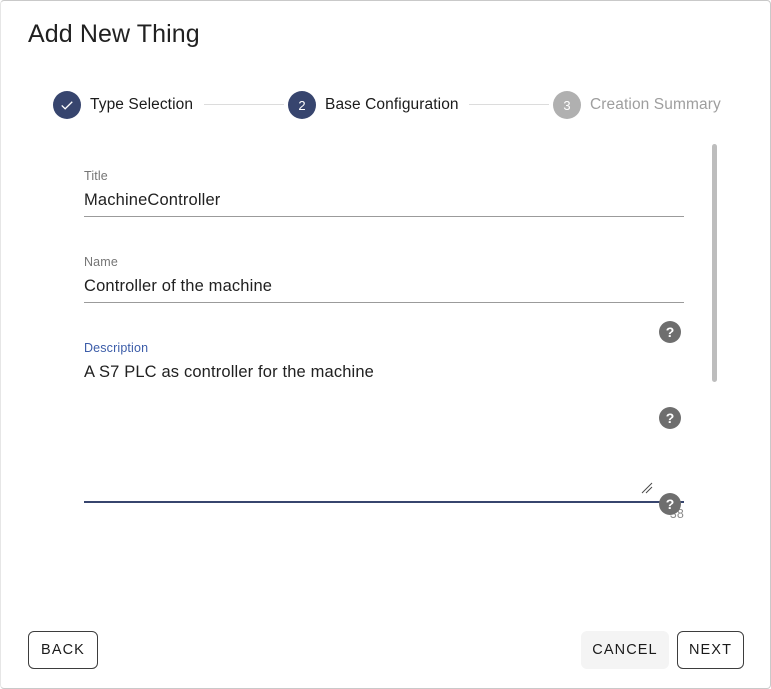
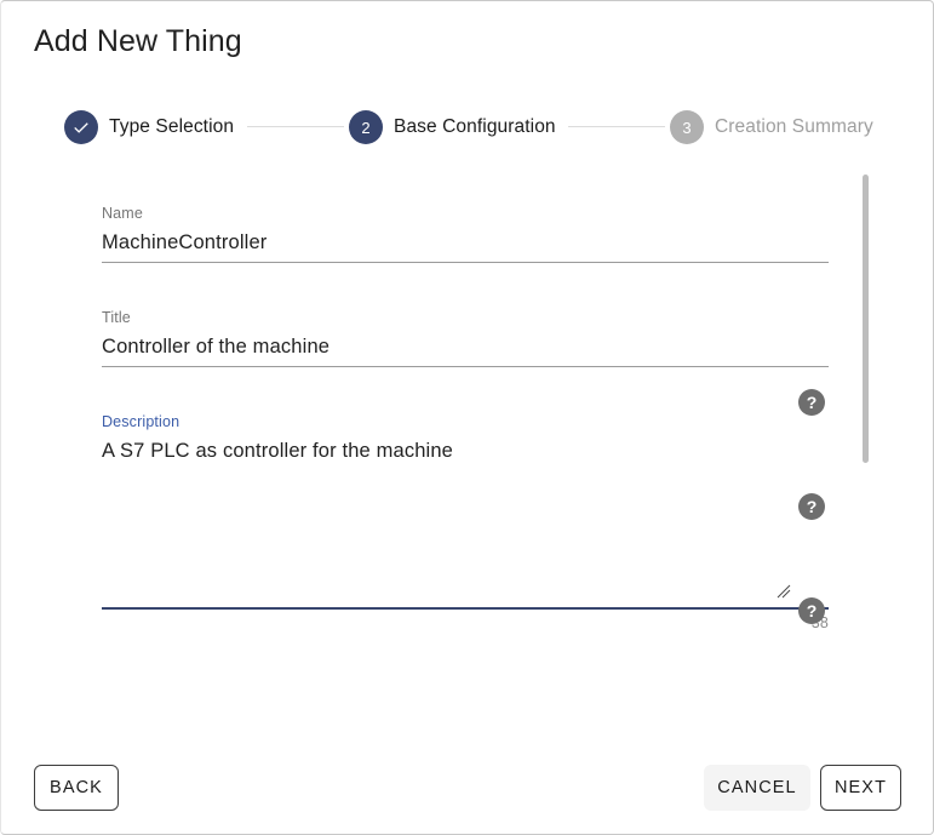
  Add New Thing
  Type Selection
  2
  Base Configuration
  3
  Creation Summary
- Title
+ Name
  MachineController
  ?
- Name
+ Title
  Controller of the machine
  ?
  Description
  A S7 PLC as controller for the machine
  ?
  BACK
  CANCEL
  NEXT
